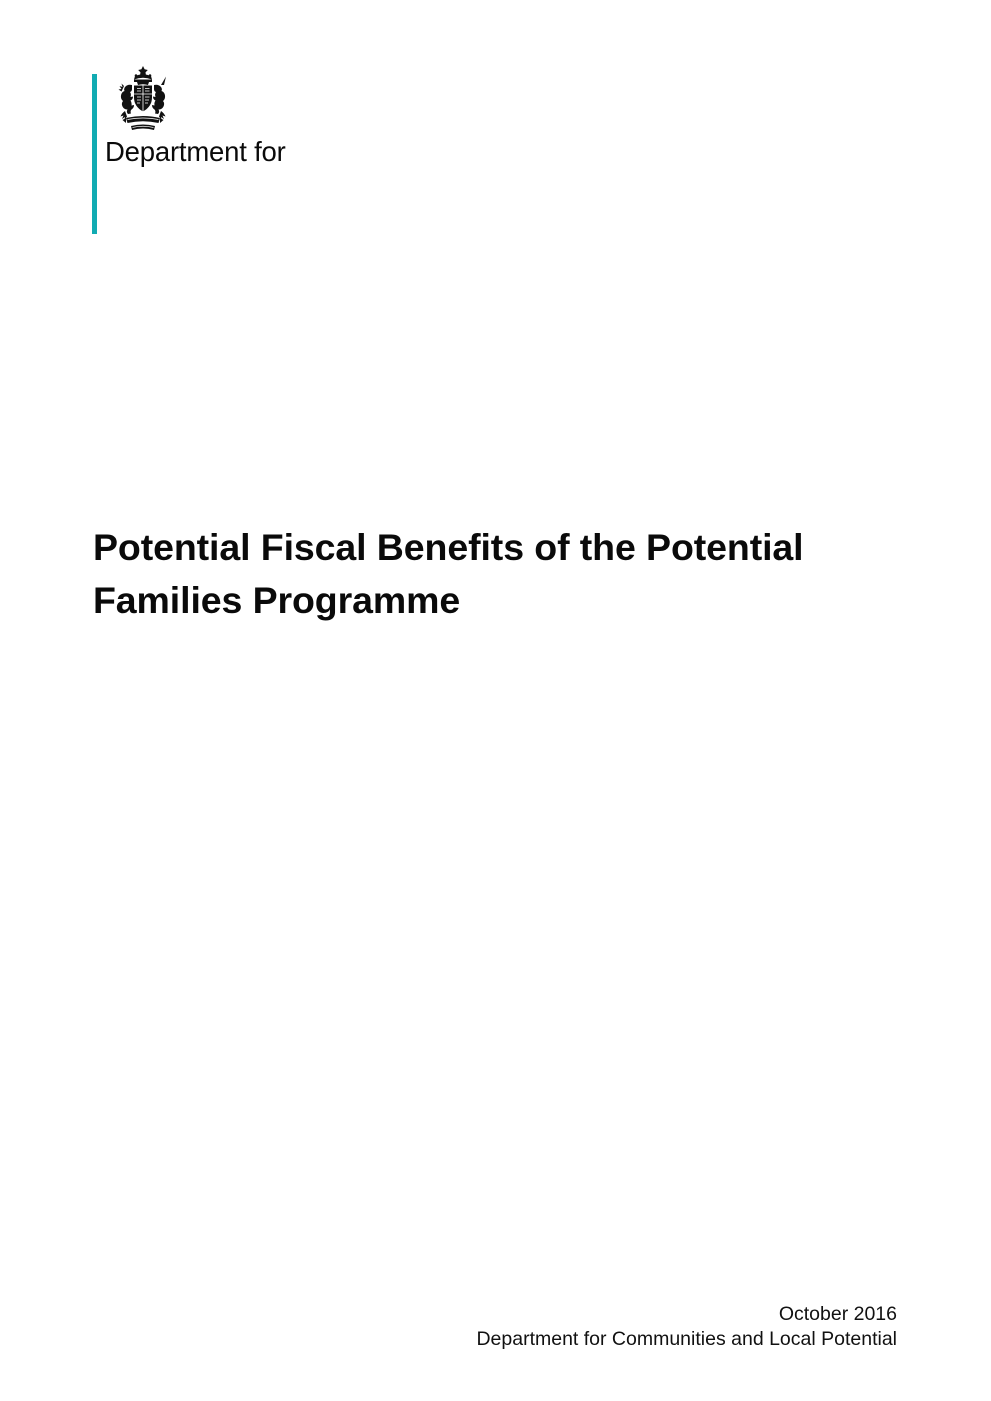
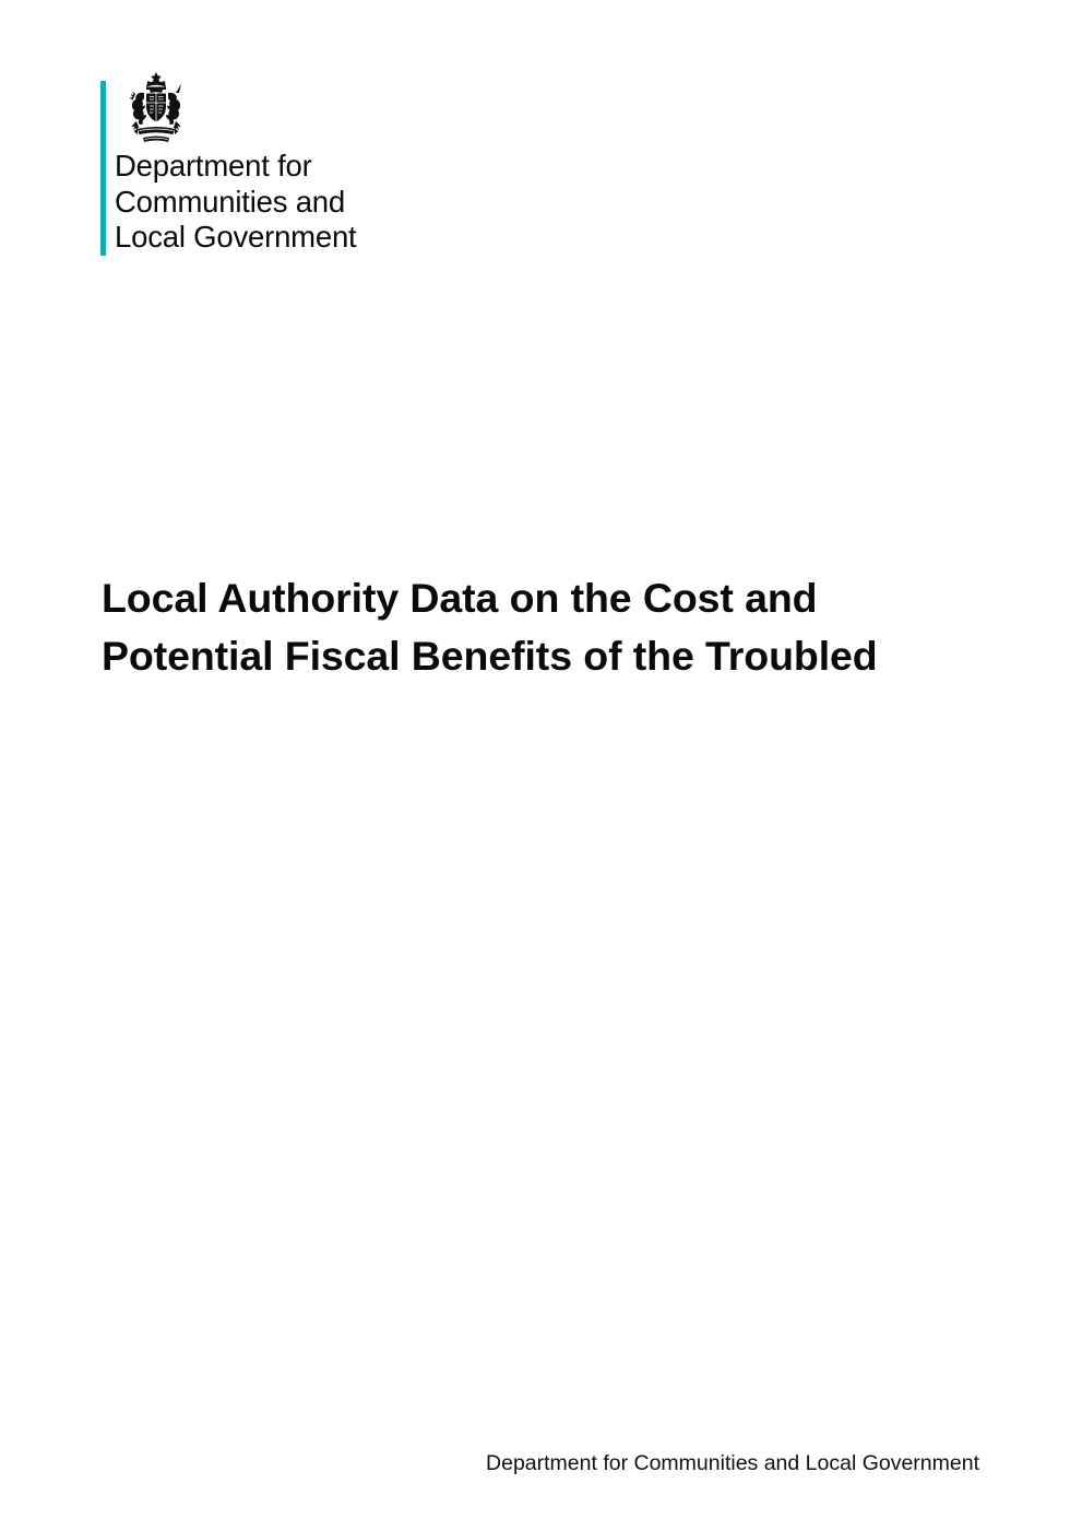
  Department for
+ Communities and
+ Local Government
+ Local Authority Data on the Cost and
- Potential Fiscal Benefits of the Potential
+ Potential Fiscal Benefits of the Troubled
- Families Programme
- October 2016
- Department for Communities and Local Potential
+ Department for Communities and Local Government
